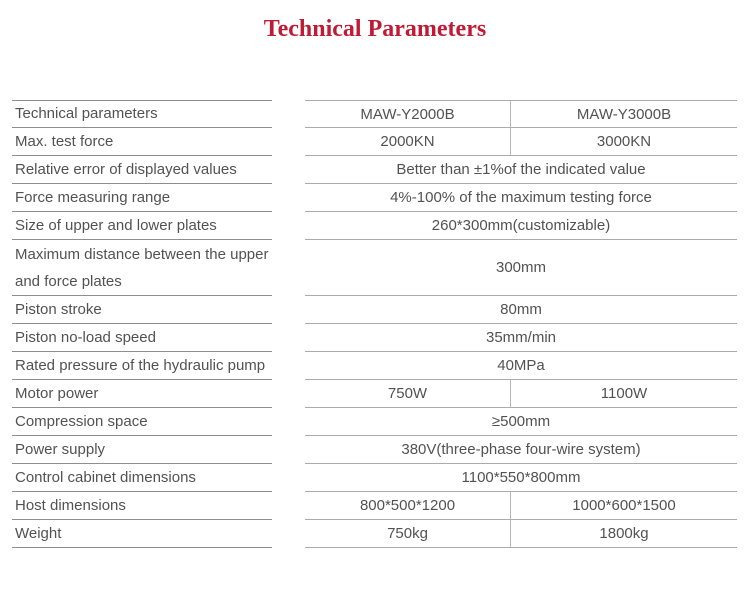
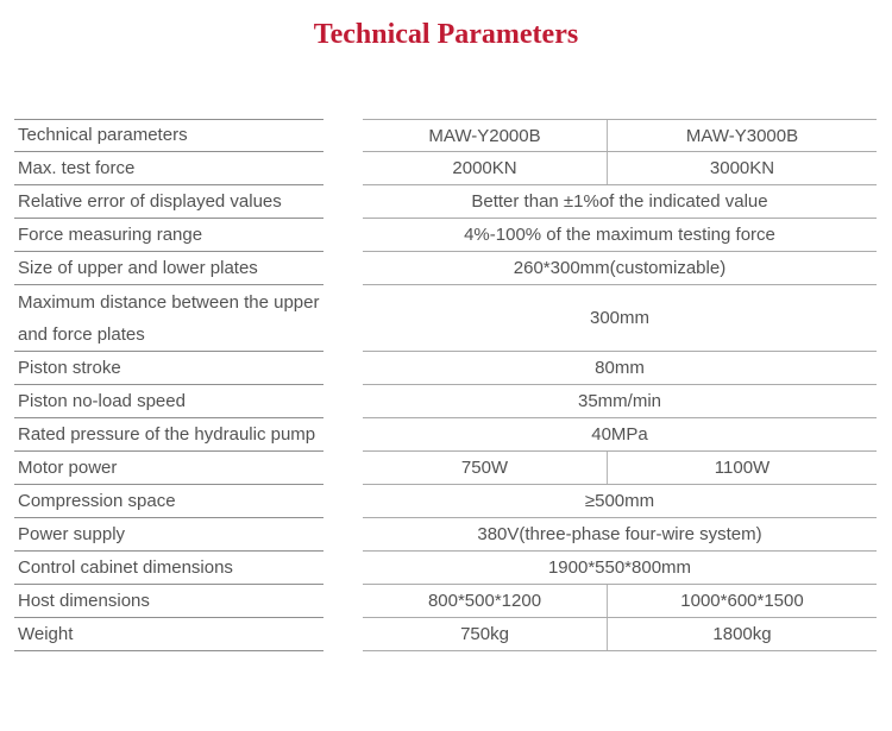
  Technical Parameters
  Technical parameters
  MAW-Y2000B
  MAW-Y3000B
  Max. test force
  2000KN
  3000KN
  Relative error of displayed values
  Better than ±1%of the indicated value
  Force measuring range
  4%-100% of the maximum testing force
  Size of upper and lower plates
  260*300mm(customizable)
  Maximum distance between the upper and force plates
  300mm
  Piston stroke
  80mm
  Piston no-load speed
  35mm/min
  Rated pressure of the hydraulic pump
  40MPa
  Motor power
  750W
  1100W
  Compression space
  ≥500mm
  Power supply
  380V(three-phase four-wire system)
  Control cabinet dimensions
- 1100*550*800mm
+ 1900*550*800mm
  Host dimensions
  800*500*1200
  1000*600*1500
  Weight
  750kg
  1800kg
